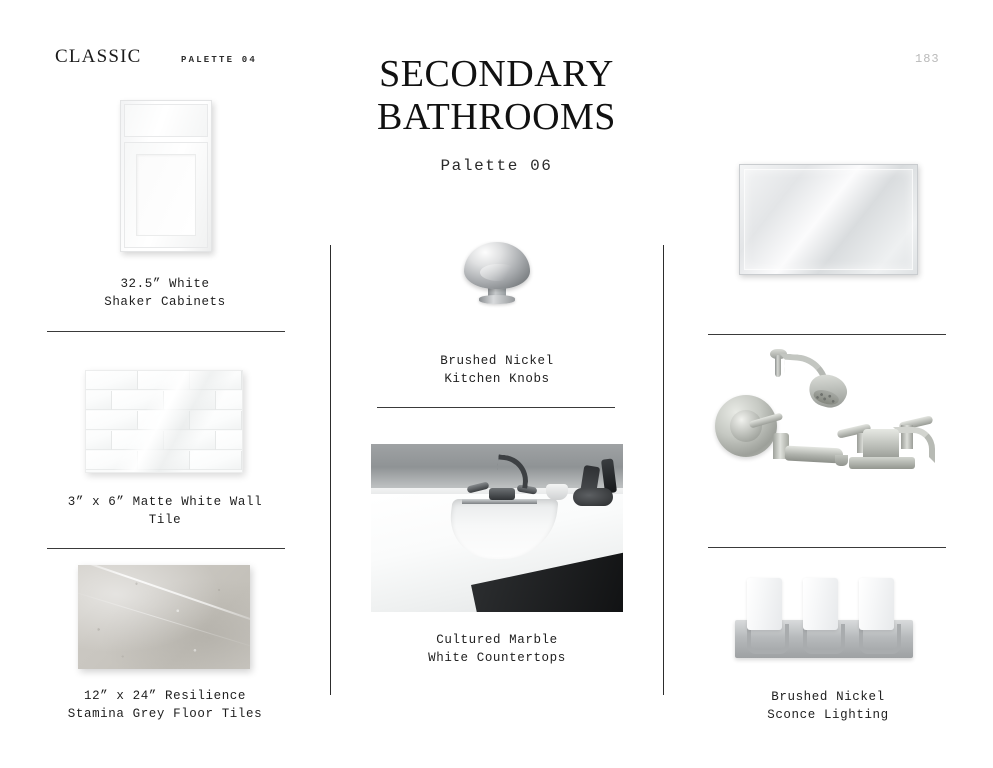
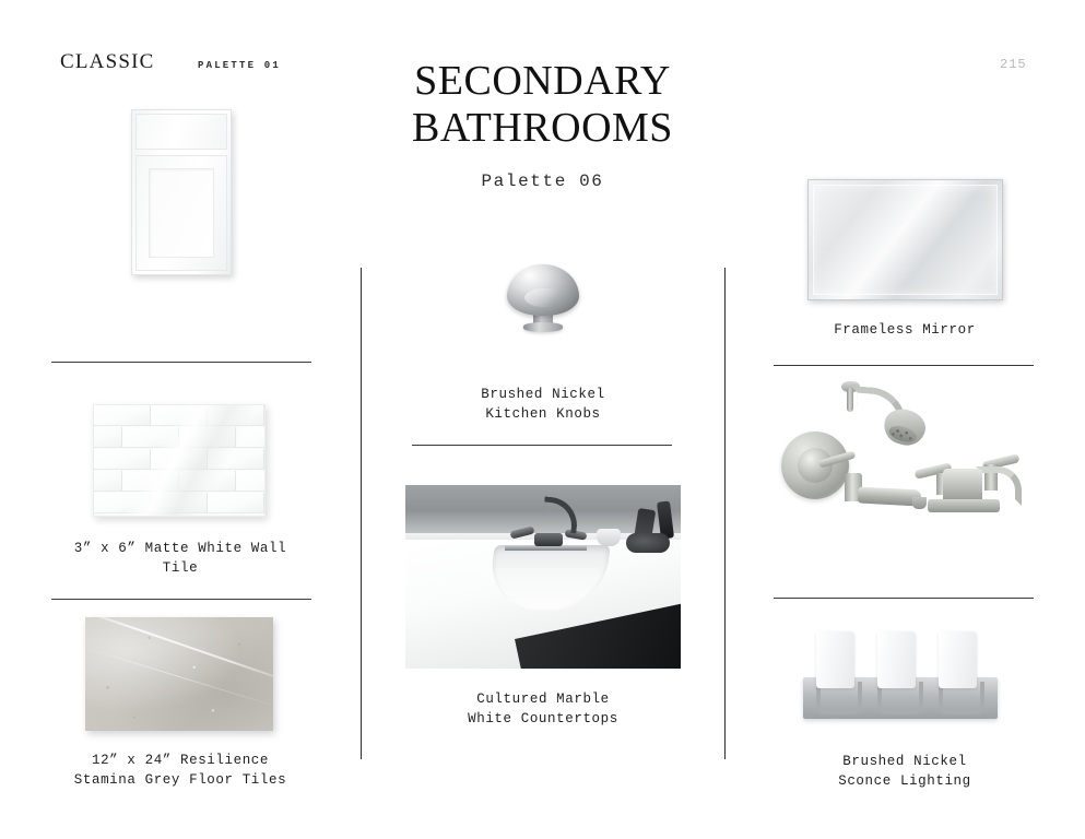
  CLASSIC
- PALETTE 04
+ PALETTE 01
- 183
+ 215
  SECONDARY
  BATHROOMS
  Palette 06
- 32.5” White
- Shaker Cabinets
  3” x 6” Matte White Wall
  Tile
  12” x 24” Resilience
  Stamina Grey Floor Tiles
  Brushed Nickel
  Kitchen Knobs
  Cultured Marble
  White Countertops
+ Frameless Mirror
  Brushed Nickel
  Sconce Lighting
